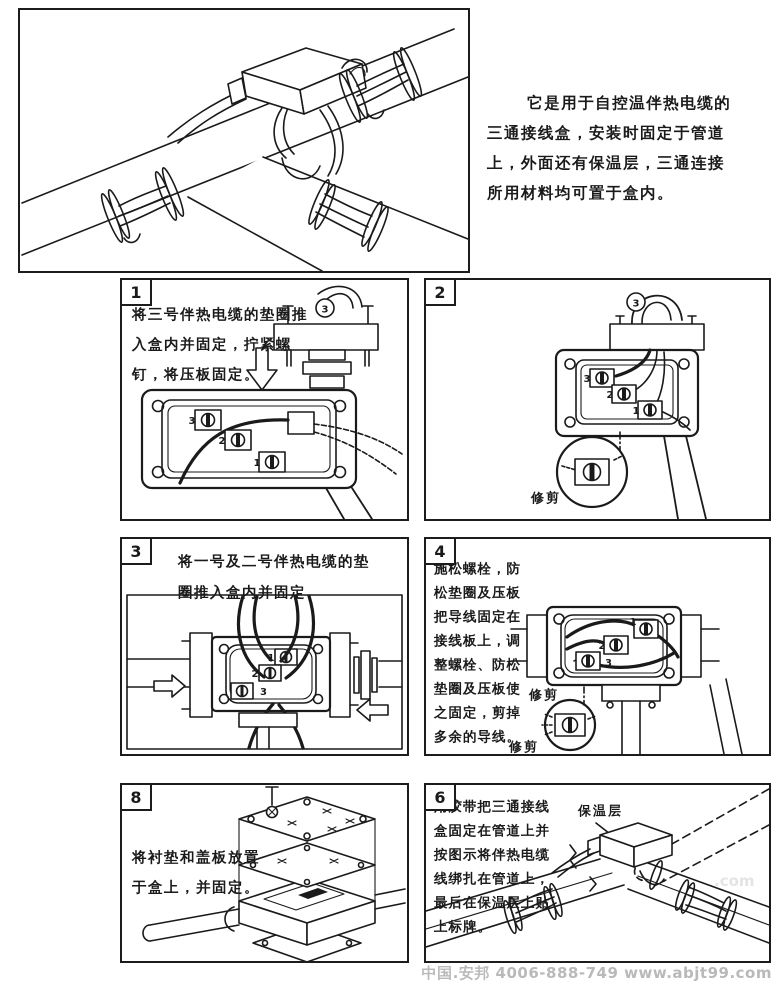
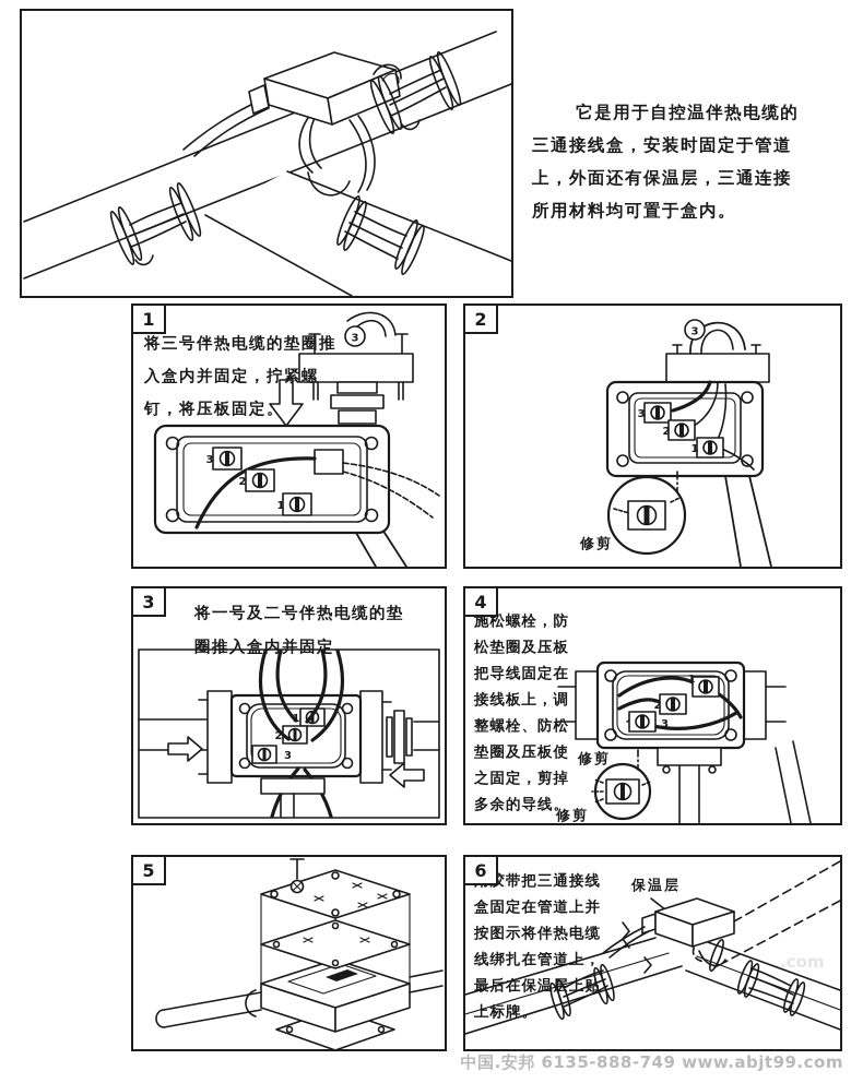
  它是用于自控温伴热电缆的
  三通接线盒，安装时固定于管道
  上，外面还有保温层，三通连接
  所用材料均可置于盒内。
  1
  将三号伴热电缆的垫圈推
  入盒内并固定，拧紧螺
  钉，将压板固定。
  3
  3
  2
  1
  2
  3
  3
  2
  1
  修剪
  3
  将一号及二号伴热电缆的垫
  圈推入盒内并固定
  2
  3
  4
  施松螺栓，防
  松垫圈及压板
  把导线固定在
  接线板上，调
  整螺栓、防松
  垫圈及压板使
  之固定，剪掉
  多余的导线。
  1
  2
  3
  修剪
  修剪
- 8
+ 5
- 将衬垫和盖板放置
- 于盒上，并固定。
  6
  带把三通接线
  盒固定在管道上并
  按图示将伴热电缆
  线绑扎在管道上，
  最后在保温层上贴
  上标牌。
  保温层
  .com
- 中国.安邦 4006-888-749 www.abjt99.com
+ 中国.安邦 6135-888-749 www.abjt99.com
